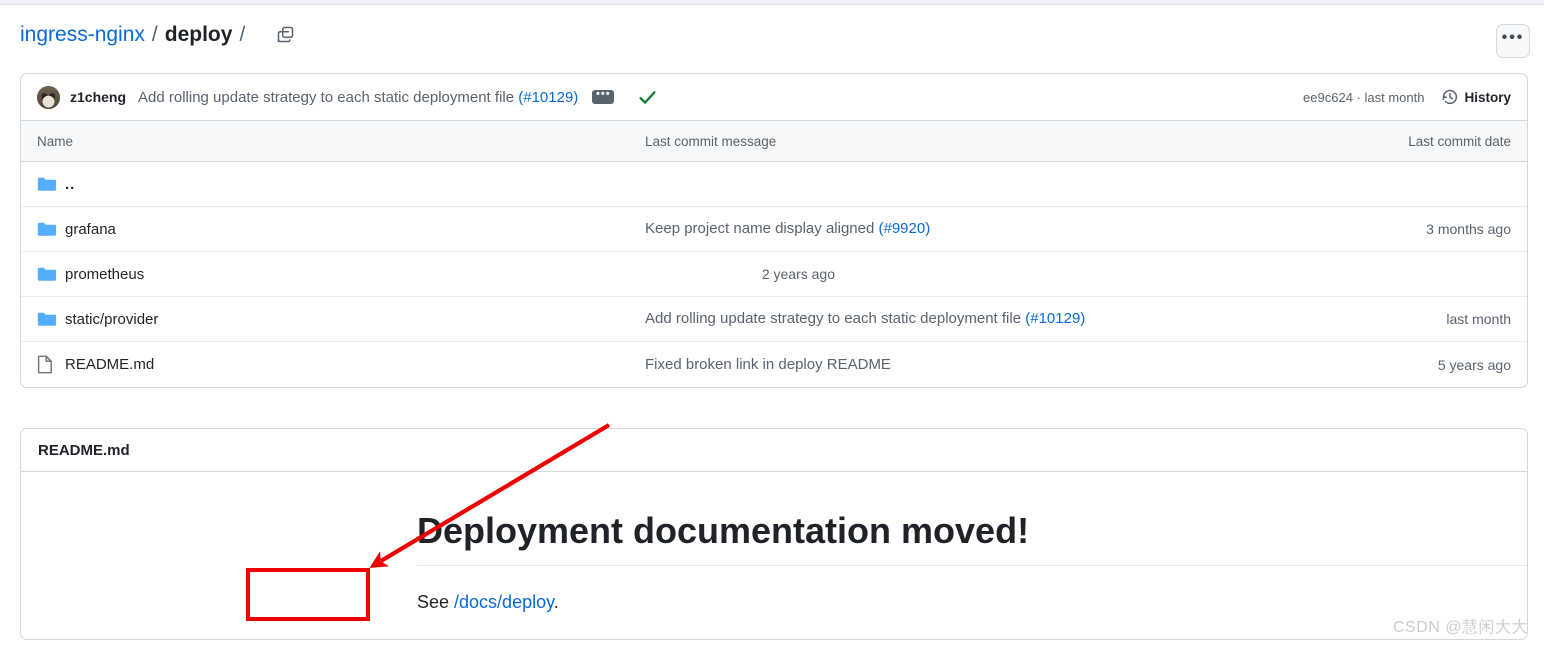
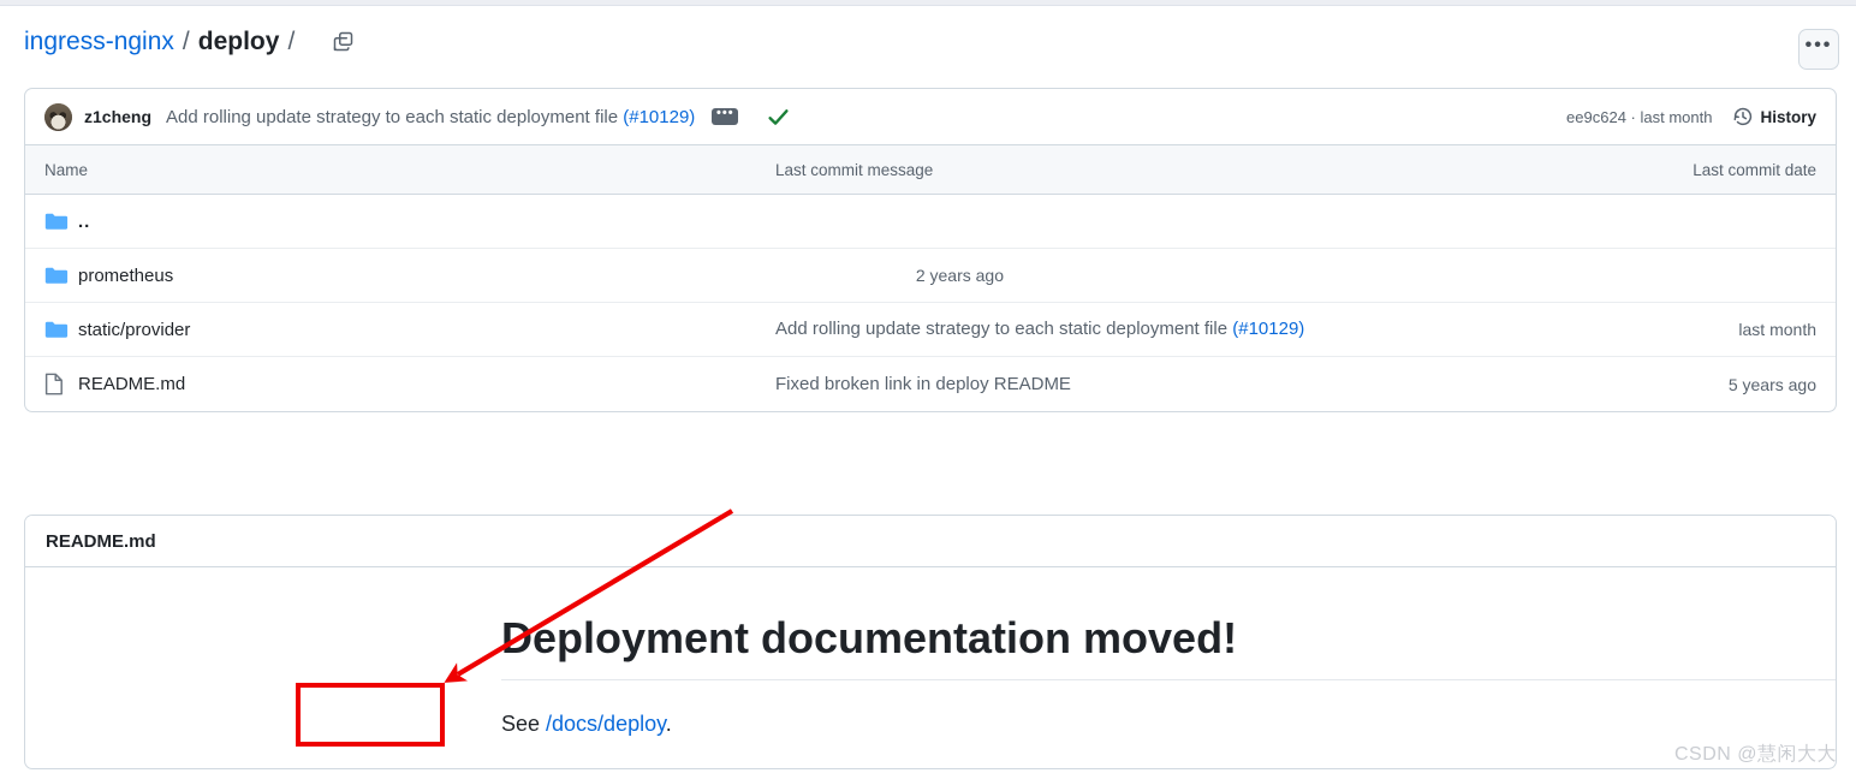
  ingress-nginx
  /
  deploy
  /
  •••
  z1cheng
  Add rolling update strategy to each static deployment file (#10129)
  •••
  ee9c624 · last month
  History
  Name
  Last commit message
  Last commit date
  ..
- grafana
- Keep project name display aligned (#9920)
- 3 months ago
  prometheus
  2 years ago
  static/provider
  Add rolling update strategy to each static deployment file (#10129)
  last month
  README.md
  Fixed broken link in deploy README
  5 years ago
  README.md
  eployment documentation moved!
  See /docs/deploy.
  CSDN @慧闲大大
